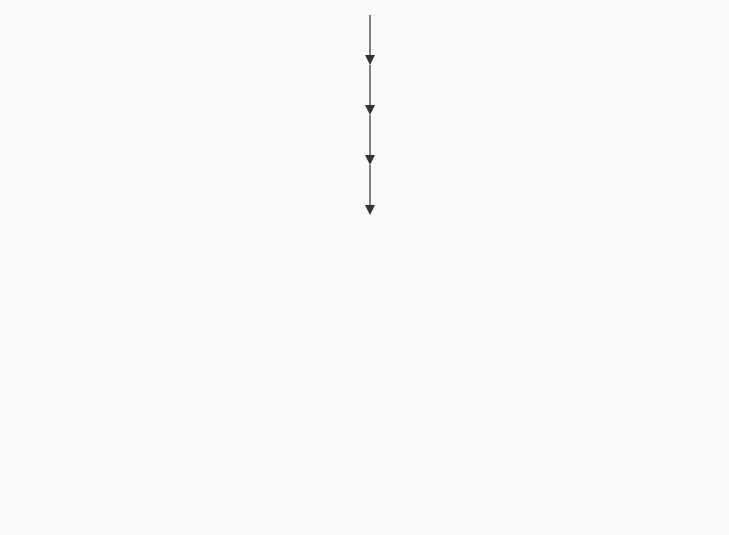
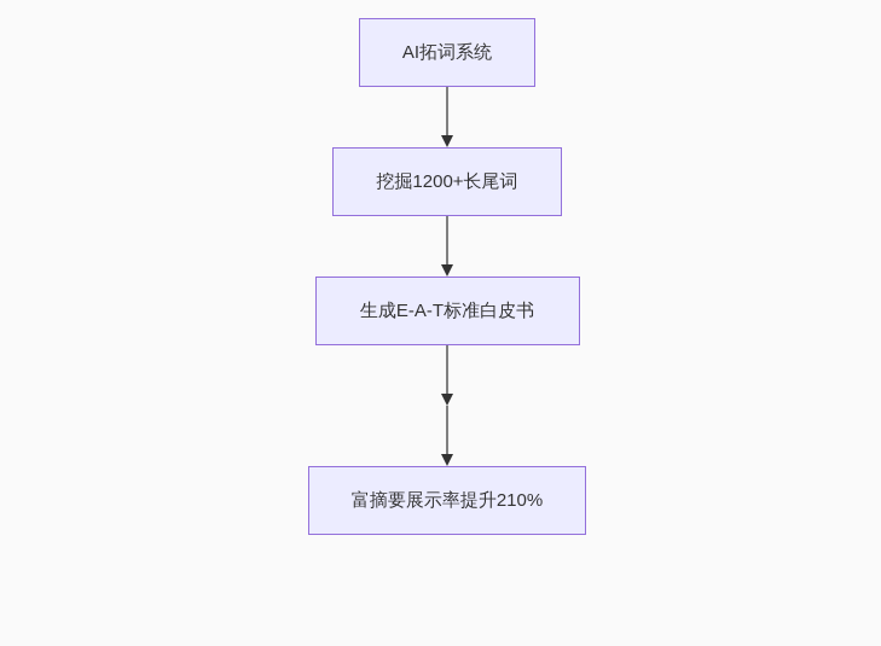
+ AI拓词系统
+ 挖掘1200+长尾词
+ 生成E-A-T标准白皮书
+ 富摘要展示率提升210%
